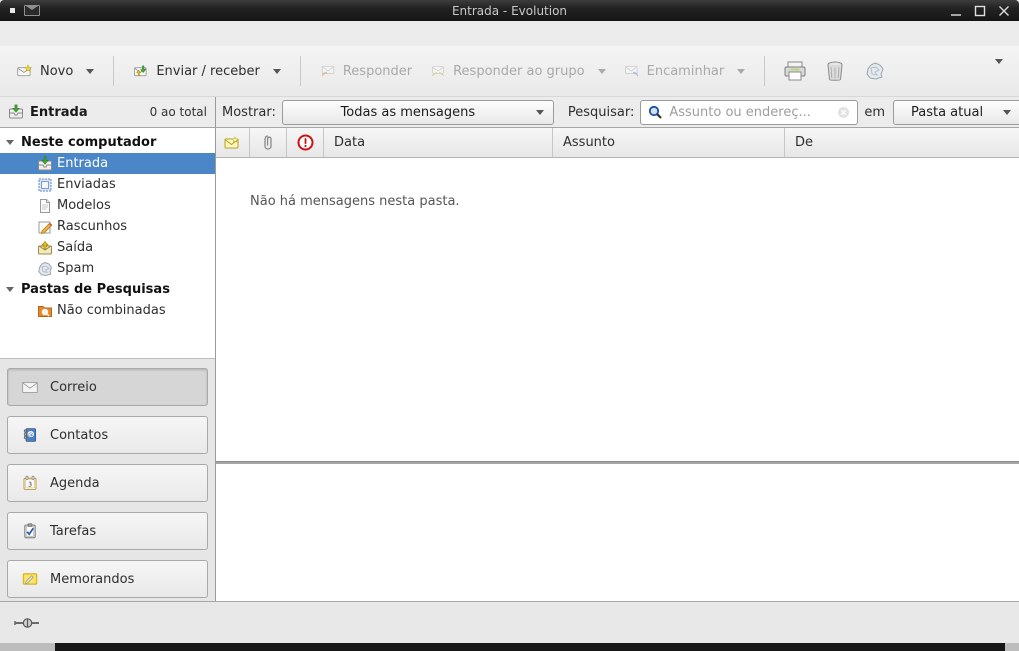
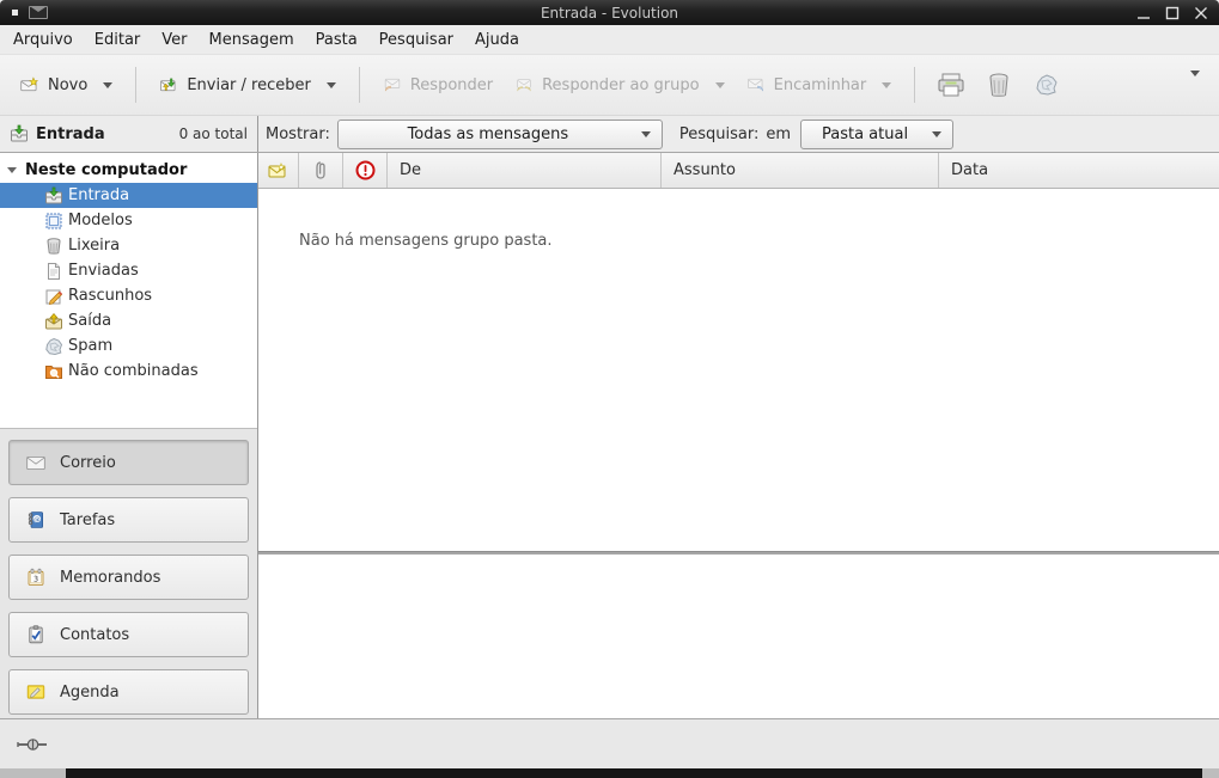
  Entrada - Evolution
+ Arquivo
+ Editar
+ Ver
+ Mensagem
+ Pasta
+ Pesquisar
+ Ajuda
  Novo
  Enviar / receber
  Responder
  Responder ao grupo
  Encaminhar
  Entrada
  0 ao total
  Mostrar:
  Todas as mensagens
  Pesquisar:
- Assunto ou endereç...
  em
  Pasta atual
  Neste computador
  Entrada
- Enviadas
+ Modelos
+ Lixeira
- Modelos
+ Enviadas
  Rascunhos
  Saída
  Spam
- Pastas de Pesquisas
  Não combinadas
  Correio
- Contatos
+ Tarefas
  3
- Agenda
+ Memorandos
- Tarefas
+ Contatos
- Memorandos
+ Agenda
- Data
+ De
  Assunto
- De
+ Data
- Não há mensagens nesta pasta.
+ Não há mensagens grupo pasta.
